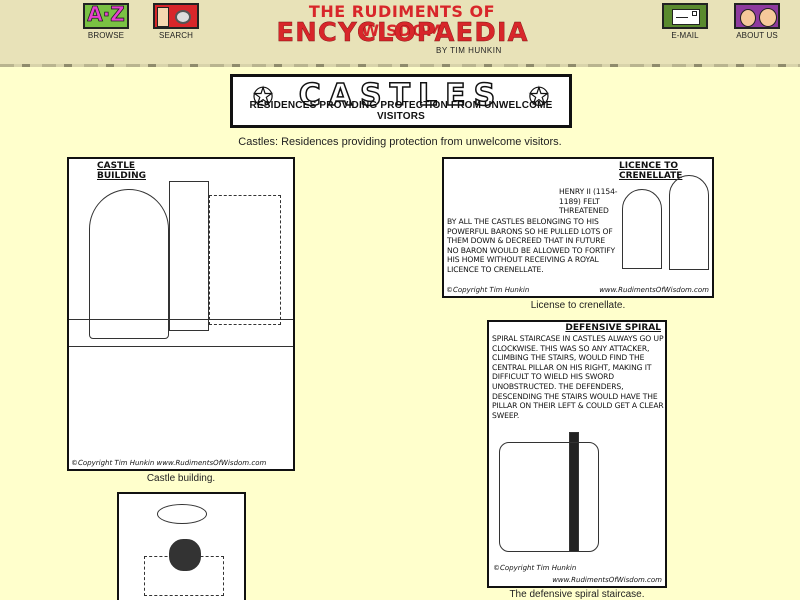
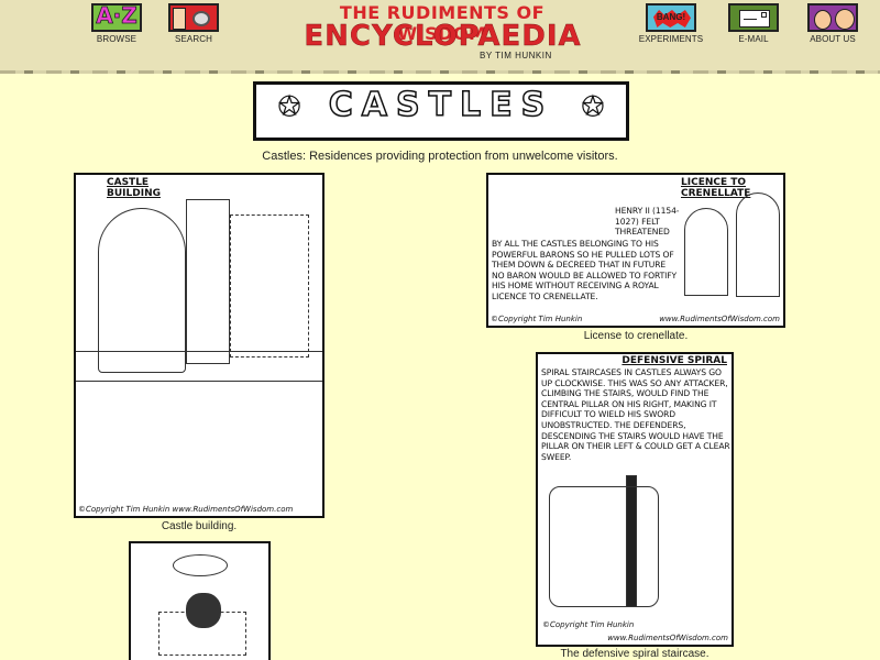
  A·Z
  BROWSE
  SEARCH
  THE RUDIMENTS OF WISDOM
  ENCYCLOPAEDIA
  BY TIM HUNKIN
+ BANG!
+ EXPERIMENTS
  E-MAIL
  ABOUT US
  ✪
  CASTLES
  ✪
- RESIDENCES PROVIDING PROTECTION FROM UNWELCOME VISITORS
  Castles: Residences providing protection from unwelcome visitors.
  CASTLE BUILDING
  ©Copyright Tim Hunkin www.RudimentsOfWisdom.com
  Castle building.
  LICENCE TO CRENELLATE
- HENRY II (1154-1189) FELT THREATENED
+ HENRY II (1154-1027) FELT THREATENED
  BY ALL THE CASTLES BELONGING TO HIS POWERFUL BARONS SO HE PULLED LOTS OF THEM DOWN & DECREED THAT IN FUTURE NO BARON WOULD BE ALLOWED TO FORTIFY HIS HOME WITHOUT RECEIVING A ROYAL LICENCE TO CRENELLATE.
  ©Copyright Tim Hunkin
  www.RudimentsOfWisdom.com
  License to crenellate.
  DEFENSIVE SPIRAL
- SPIRAL STAIRCASE IN CASTLES ALWAYS GO UP CLOCKWISE. THIS WAS SO ANY ATTACKER, CLIMBING THE STAIRS, WOULD FIND THE CENTRAL PILLAR ON HIS RIGHT, MAKING IT DIFFICULT TO WIELD HIS SWORD UNOBSTRUCTED. THE DEFENDERS, DESCENDING THE STAIRS WOULD HAVE THE PILLAR ON THEIR LEFT & COULD GET A CLEAR SWEEP.
+ SPIRAL STAIRCASES IN CASTLES ALWAYS GO UP CLOCKWISE. THIS WAS SO ANY ATTACKER, CLIMBING THE STAIRS, WOULD FIND THE CENTRAL PILLAR ON HIS RIGHT, MAKING IT DIFFICULT TO WIELD HIS SWORD UNOBSTRUCTED. THE DEFENDERS, DESCENDING THE STAIRS WOULD HAVE THE PILLAR ON THEIR LEFT & COULD GET A CLEAR SWEEP.
  ©Copyright Tim Hunkin
  www.RudimentsOfWisdom.com
  The defensive spiral staircase.
